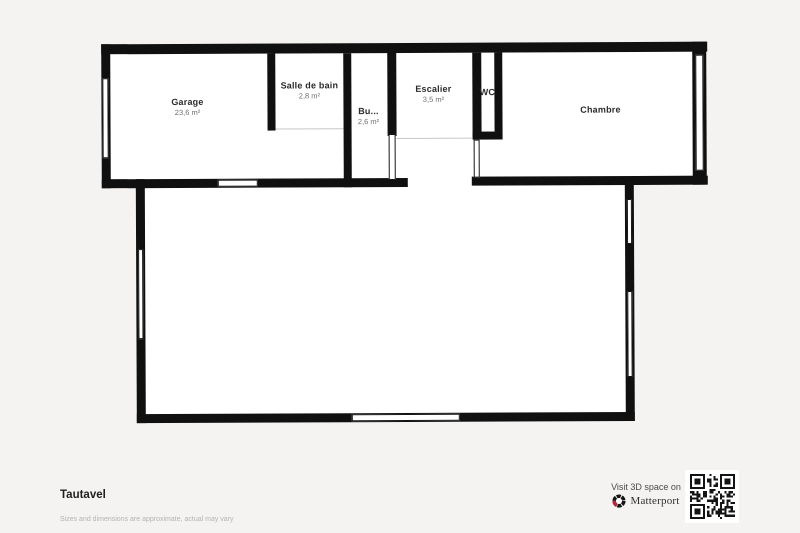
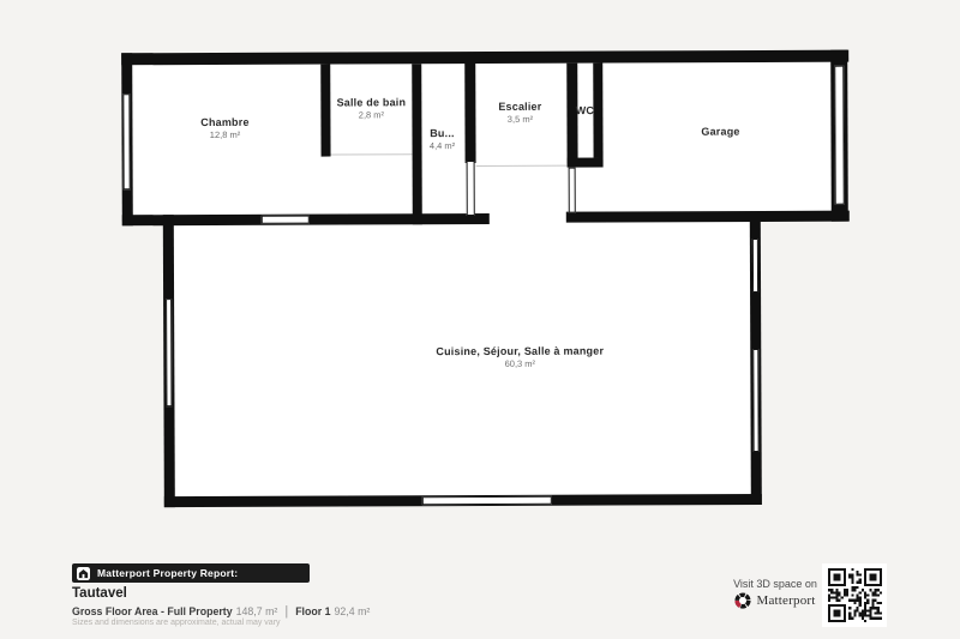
- Garage
+ Chambre
- 23,6 m²
+ 12,8 m²
  Salle de bain
  2,8 m²
  Bu...
- 2,6 m²
+ 4,4 m²
  Escalier
  3,5 m²
  WC
- Chambre
+ Garage
+ Cuisine, Séjour, Salle à manger
+ 60,3 m²
+ Matterport Property Report:
  Tautavel
+ Gross Floor Area - Full Property
+ 148,7 m²
+ |
+ Floor 1
+ 92,4 m²
  Visit 3D space on
  Matterport
